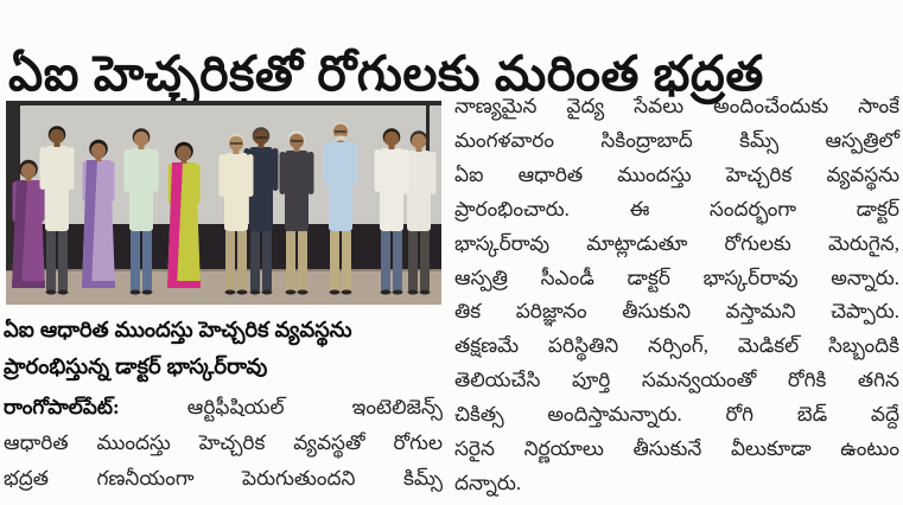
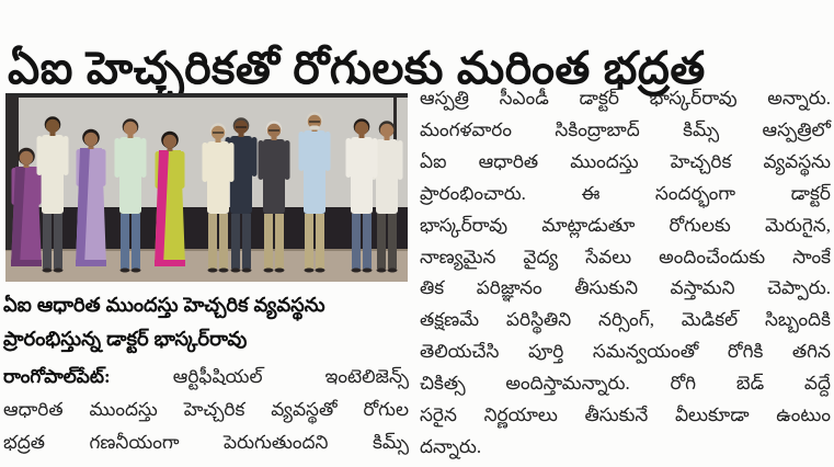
  ఏఐ హెచ్చరికతో రోగులకు మరింత భద్రత
  ఏఐ ఆధారిత ముందస్తు హెచ్చరిక వ్యవస్థను
  ప్రారంభిస్తున్న డాక్టర్ భాస్కర్‌రావు
  రాంగోపాల్‌పేట్: ఆర్టిఫీషియల్ ఇంటెలిజెన్స్
  ఆధారిత ముందస్తు హెచ్చరిక వ్యవస్థతో రోగుల
  భద్రత గణనీయంగా పెరుగుతుందని కిమ్స్
- నాణ్యమైన వైద్య సేవలు అందించేందుకు సాంకే
+ ఆస్పత్రి సీఎండీ డాక్టర్ భాస్కర్‌రావు అన్నారు.
  మంగళవారం సికింద్రాబాద్ కిమ్స్ ఆస్పత్రిలో
  ఏఐ ఆధారిత ముందస్తు హెచ్చరిక వ్యవస్థను
  ప్రారంభించారు. ఈ సందర్భంగా డాక్టర్
  భాస్కర్‌రావు మాట్లాడుతూ రోగులకు మెరుగైన,
- ఆస్పత్రి సీఎండీ డాక్టర్ భాస్కర్‌రావు అన్నారు.
+ నాణ్యమైన వైద్య సేవలు అందించేందుకు సాంకే
  తిక పరిజ్ఞానం తీసుకుని వస్తామని చెప్పారు.
  తక్షణమే పరిస్థితిని నర్సింగ్, మెడికల్ సిబ్బందికి
  తెలియచేసి పూర్తి సమన్వయంతో రోగికి తగిన
  చికిత్స అందిస్తామన్నారు. రోగి బెడ్ వద్దే
  సరైన నిర్ణయాలు తీసుకునే వీలుకూడా ఉంటుం
  దన్నారు.
